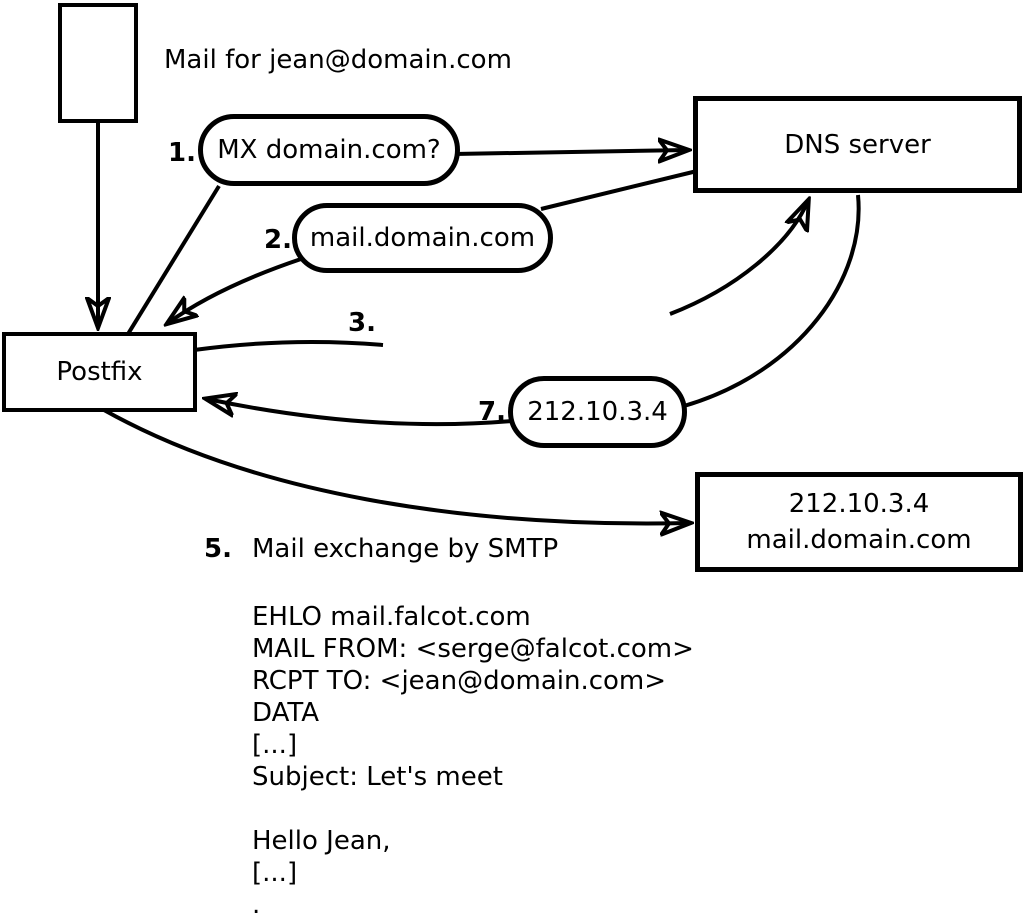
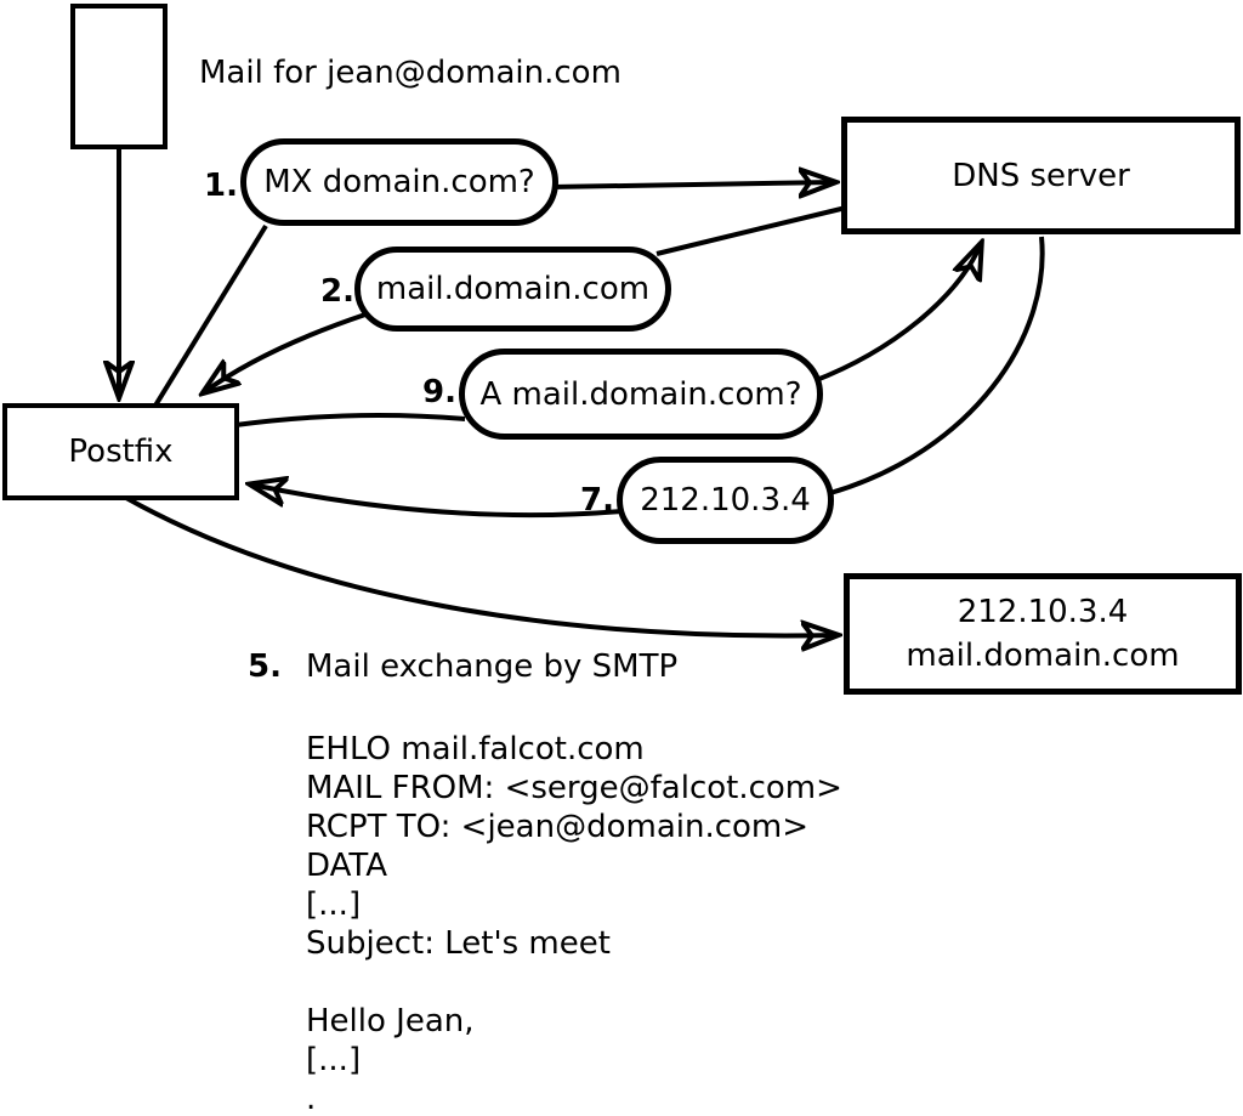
  Mail for jean@domain.com
  Postfix
  DNS server
  212.10.3.4
  mail.domain.com
  1.
  MX domain.com?
  2.
  mail.domain.com
- 3.
+ 9.
+ A mail.domain.com?
  7.
  212.10.3.4
  5.
  Mail exchange by SMTP
  EHLO mail.falcot.com
  MAIL FROM: <serge@falcot.com>
  RCPT TO: <jean@domain.com>
  DATA
  [...]
  Subject: Let's meet
  Hello Jean,
  [...]
  .
